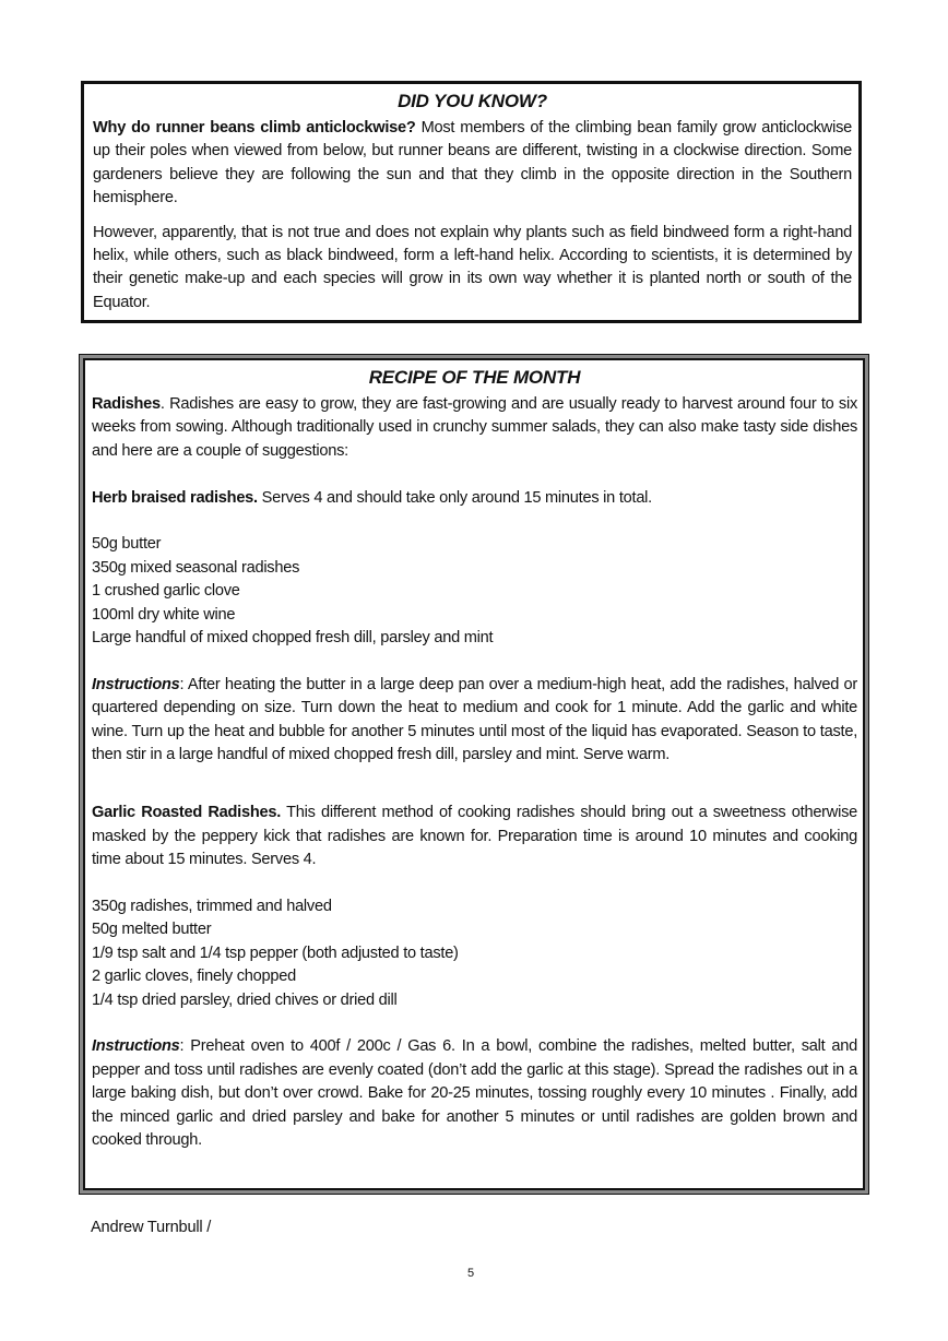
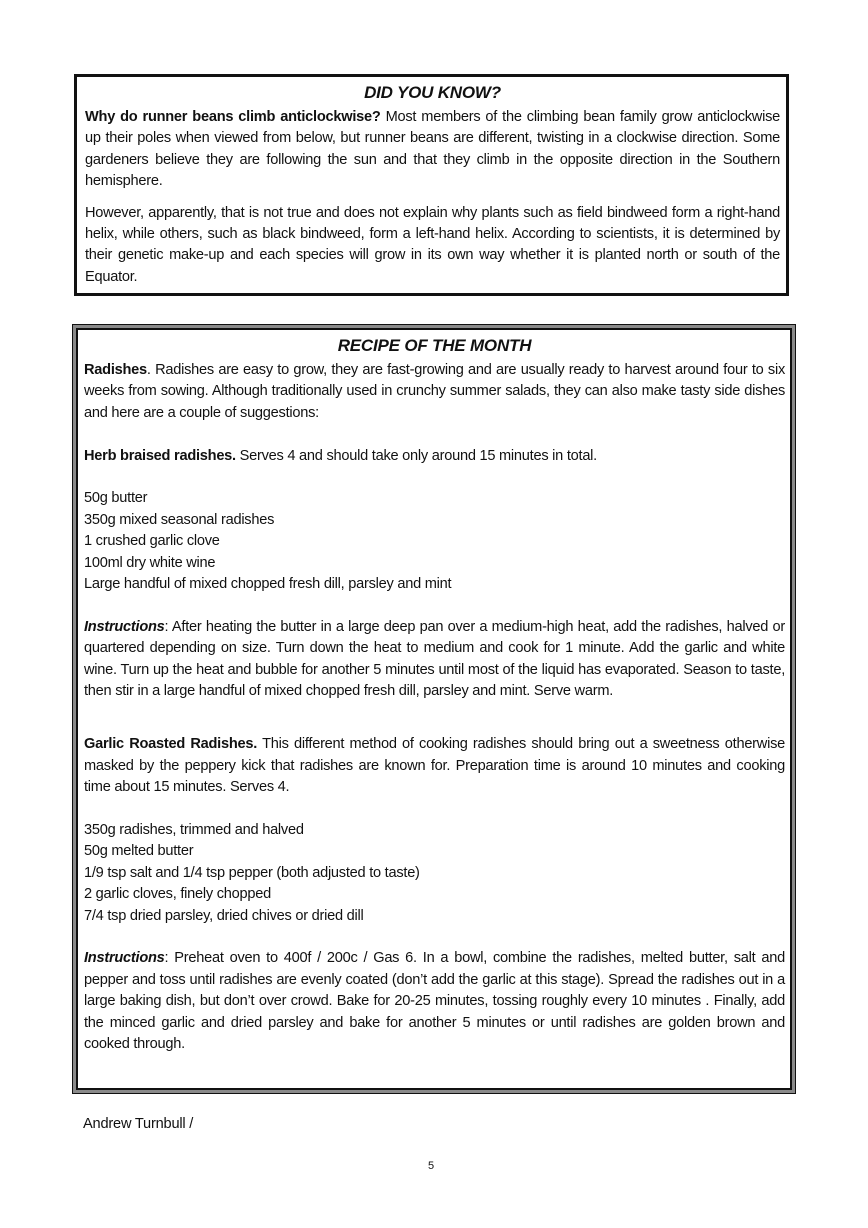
  DID YOU KNOW?
  Why do runner beans climb anticlockwise? Most members of the climbing bean family grow anticlockwise up their poles when viewed from below, but runner beans are different, twisting in a clockwise direction. Some gardeners believe they are following the sun and that they climb in the opposite direction in the Southern hemisphere.
  However, apparently, that is not true and does not explain why plants such as field bindweed form a right-hand helix, while others, such as black bindweed, form a left-hand helix. According to scientists, it is determined by their genetic make-up and each species will grow in its own way whether it is planted north or south of the Equator.
  RECIPE OF THE MONTH
  Radishes. Radishes are easy to grow, they are fast-growing and are usually ready to harvest around four to six weeks from sowing. Although traditionally used in crunchy summer salads, they can also make tasty side dishes and here are a couple of suggestions:
  Herb braised radishes. Serves 4 and should take only around 15 minutes in total.
  50g butter
  350g mixed seasonal radishes
  1 crushed garlic clove
  100ml dry white wine
  Large handful of mixed chopped fresh dill, parsley and mint
  Instructions: After heating the butter in a large deep pan over a medium-high heat, add the radishes, halved or quartered depending on size. Turn down the heat to medium and cook for 1 minute. Add the garlic and white wine. Turn up the heat and bubble for another 5 minutes until most of the liquid has evaporated. Season to taste, then stir in a large handful of mixed chopped fresh dill, parsley and mint. Serve warm.
  Garlic Roasted Radishes. This different method of cooking radishes should bring out a sweetness otherwise masked by the peppery kick that radishes are known for. Preparation time is around 10 minutes and cooking time about 15 minutes. Serves 4.
  350g radishes, trimmed and halved
  50g melted butter
  1/9 tsp salt and 1/4 tsp pepper (both adjusted to taste)
  2 garlic cloves, finely chopped
- 1/4 tsp dried parsley, dried chives or dried dill
+ 7/4 tsp dried parsley, dried chives or dried dill
  Instructions: Preheat oven to 400f / 200c / Gas 6. In a bowl, combine the radishes, melted butter, salt and pepper and toss until radishes are evenly coated (don’t add the garlic at this stage). Spread the radishes out in a large baking dish, but don’t over crowd. Bake for 20-25 minutes, tossing roughly every 10 minutes . Finally, add the minced garlic and dried parsley and bake for another 5 minutes or until radishes are golden brown and cooked through.
  Andrew Turnbull /
  5
